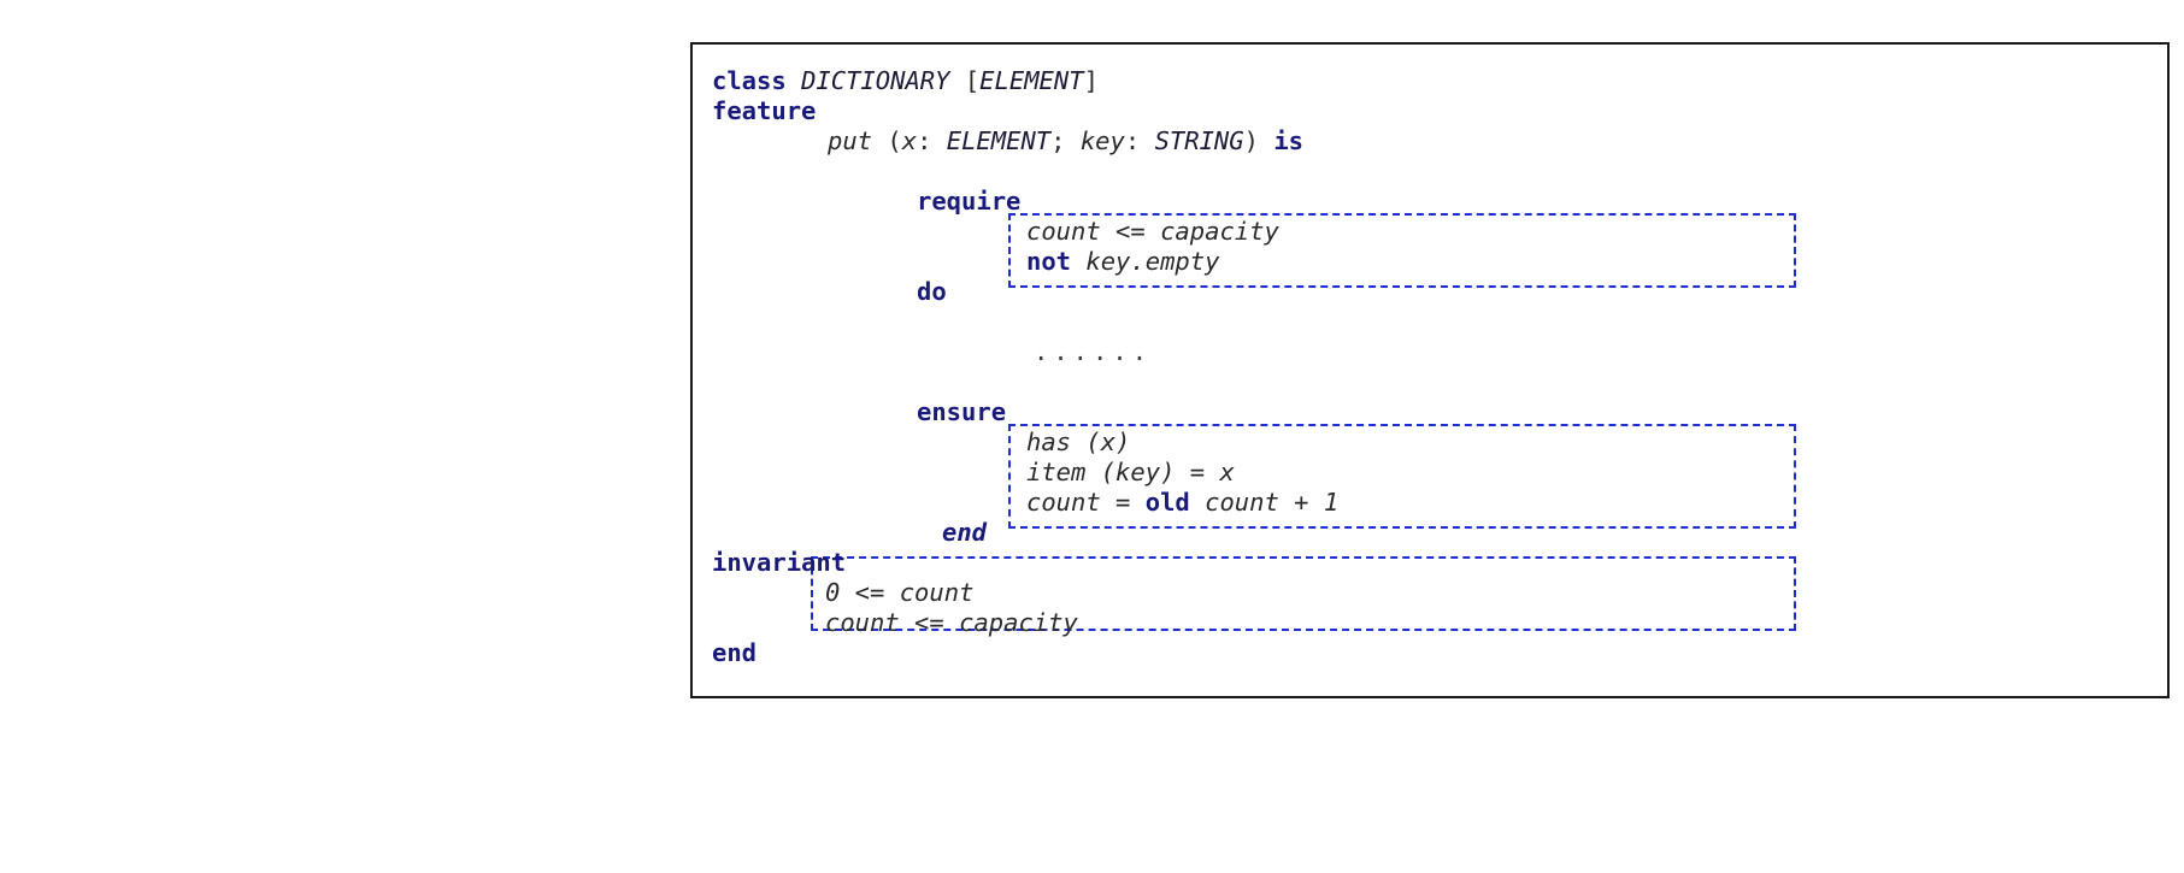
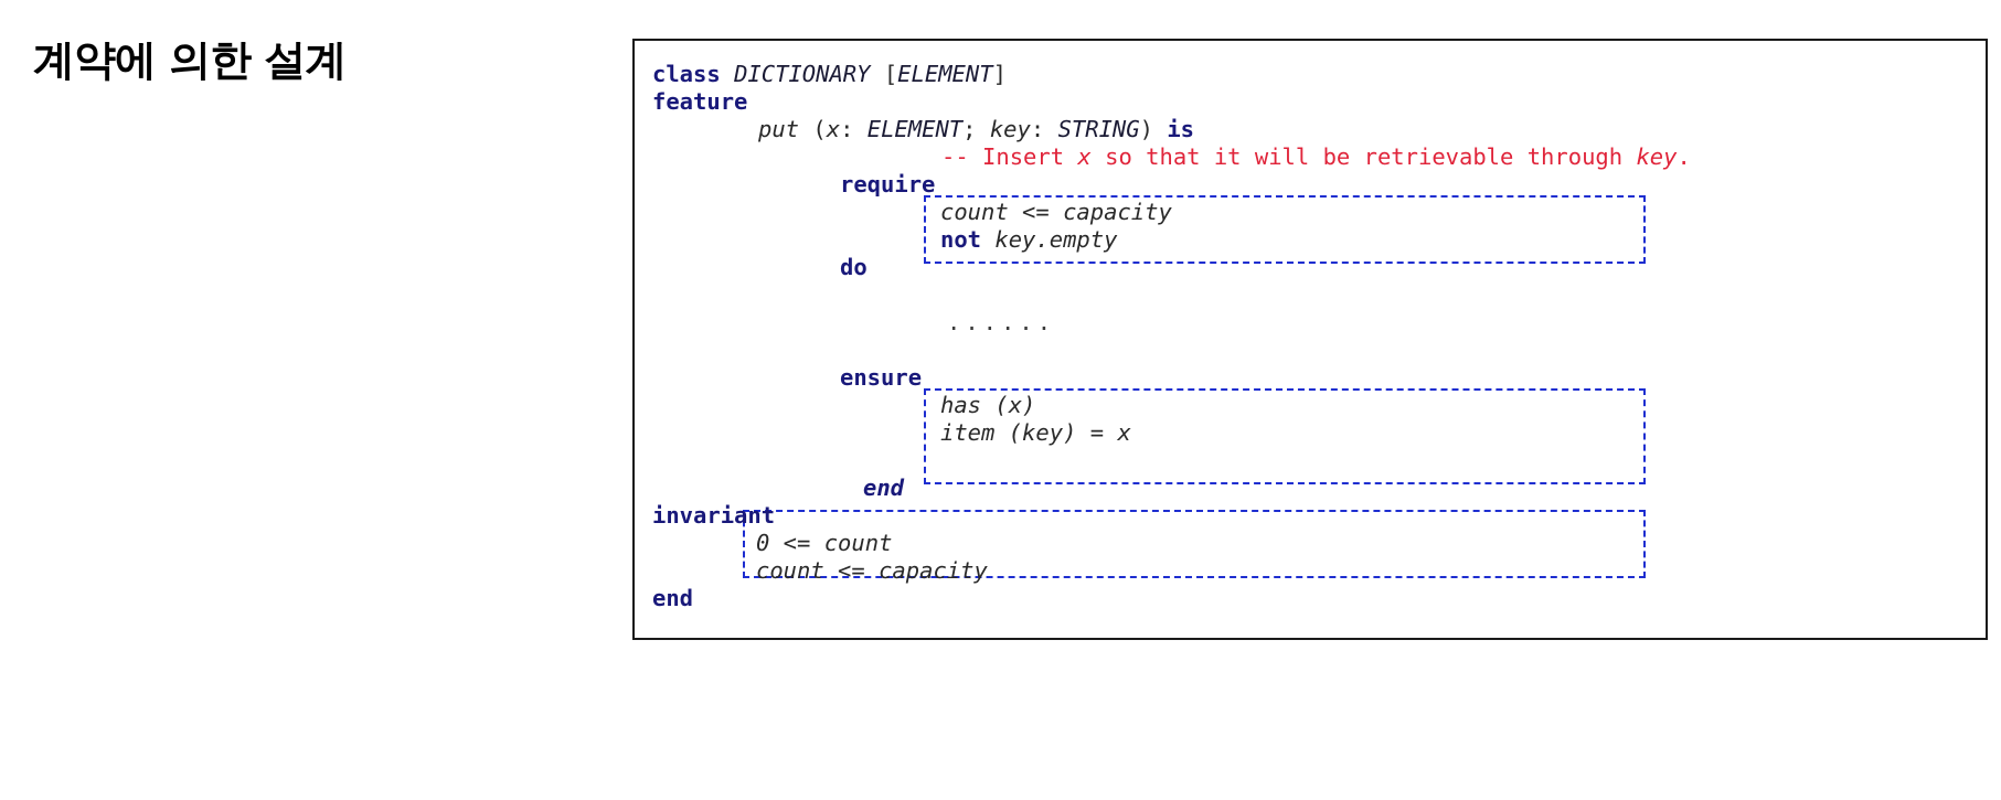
+ 계약에 의한 설계
  class DICTIONARY [ELEMENT]
  feature
  put (x: ELEMENT; key: STRING) is
+ -- Insert x so that it will be retrievable through key.
  require
  count <= capacity
  not key.empty
  do
  ......
  ensure
  has (x)
  item (key) = x
- count = old count + 1
  end
  invariant
  0 <= count
  count <= capacity
  end
